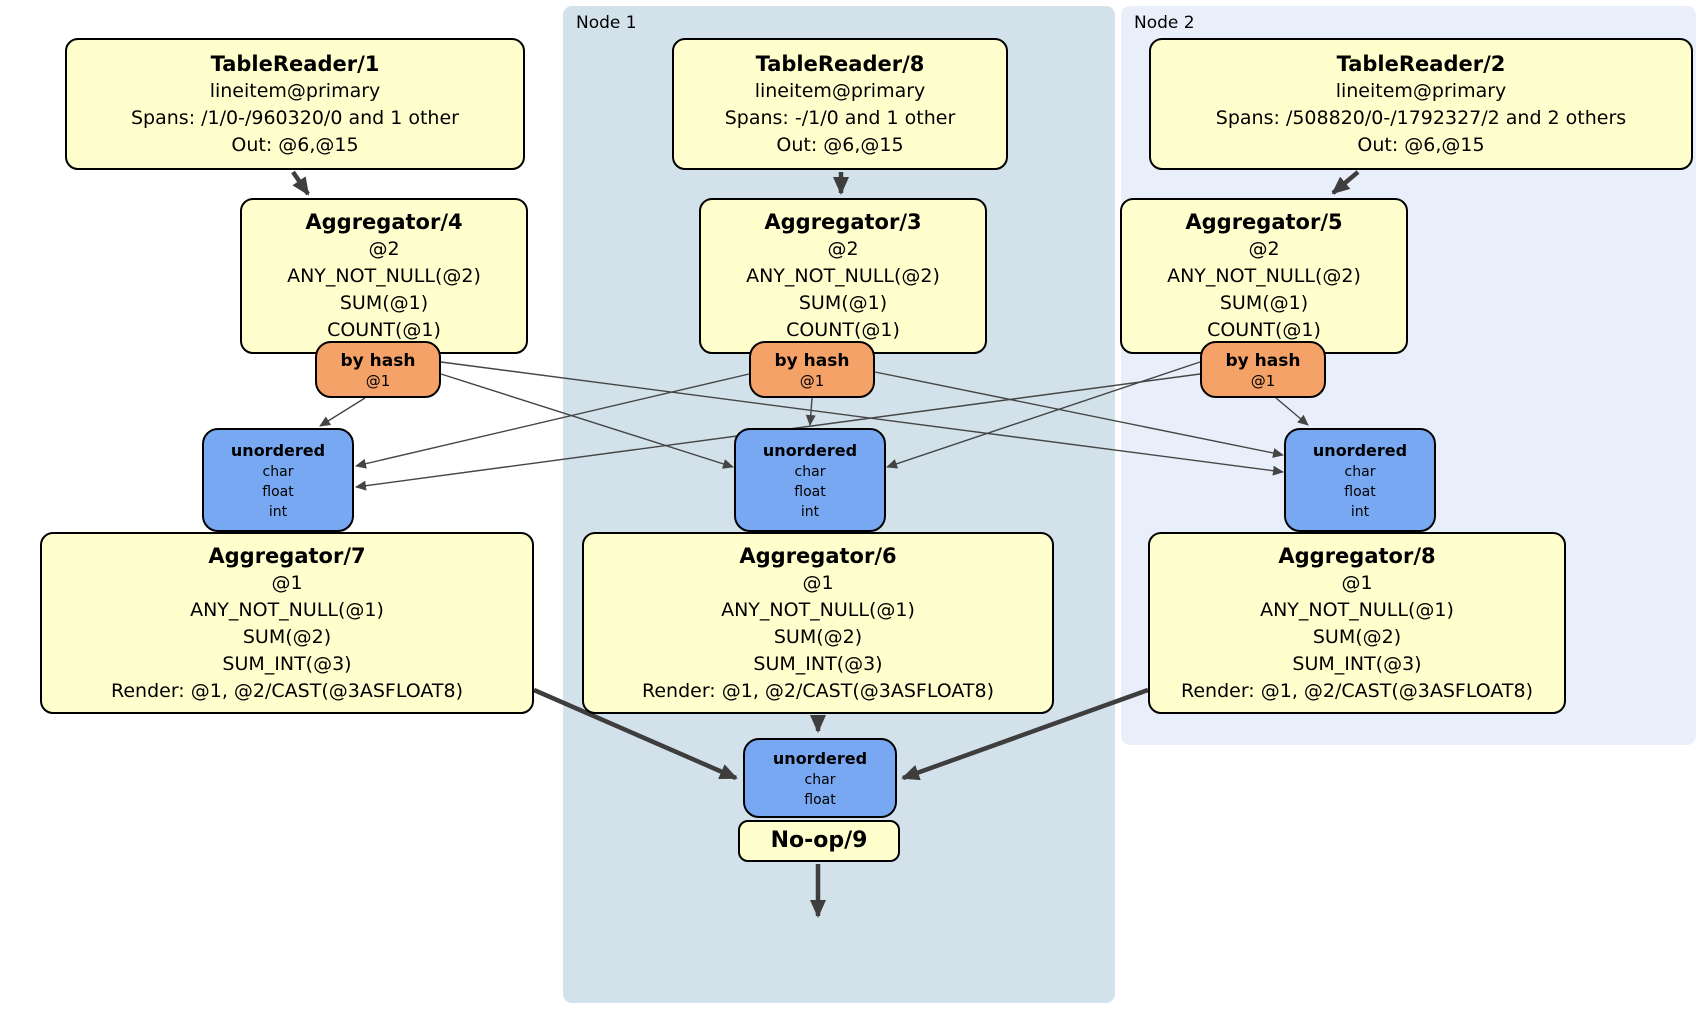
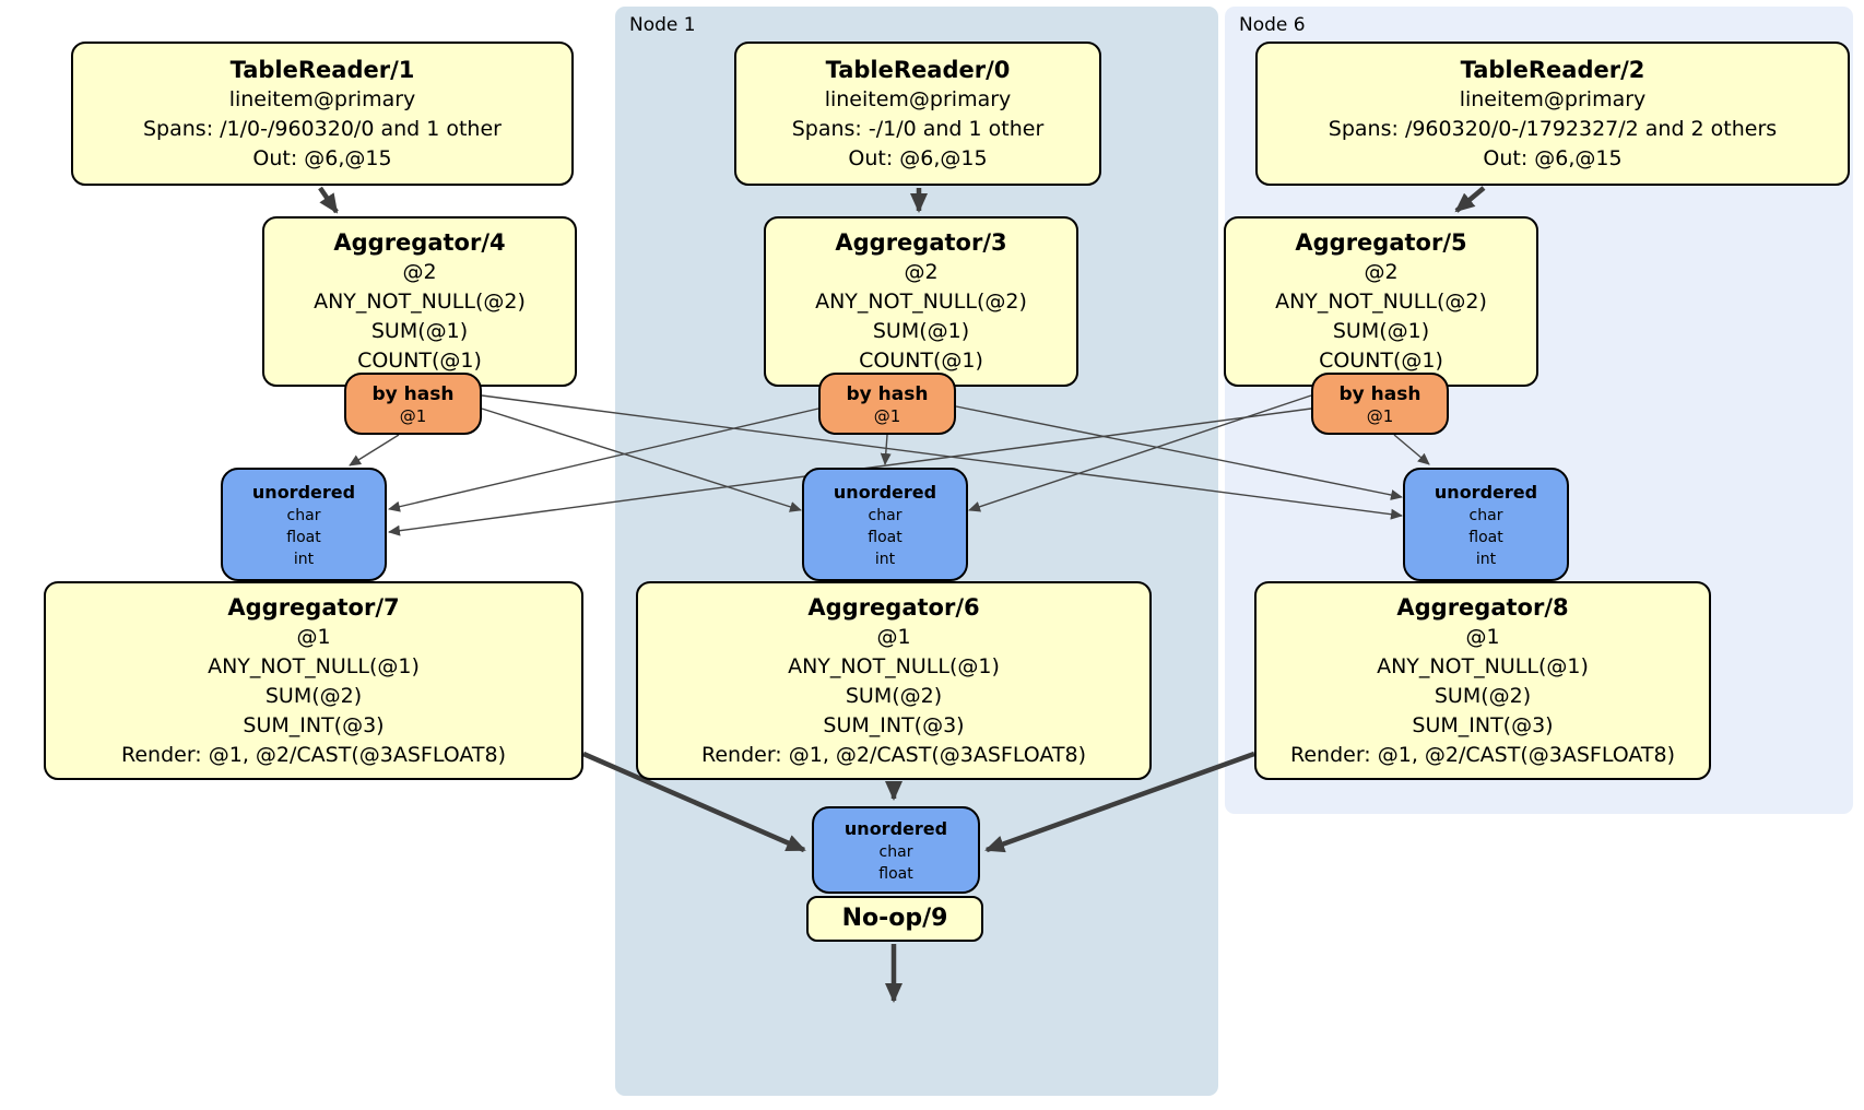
  Node 1
- Node 2
+ Node 6
  TableReader/1
  lineitem@primary
  Spans: /1/0-/960320/0 and 1 other
  Out: @6,@15
  Aggregator/4
  @2
  ANY_NOT_NULL(@2)
  SUM(@1)
  COUNT(@1)
  by hash
  @1
  unordered
  char
  float
  int
  Aggregator/7
  @1
  ANY_NOT_NULL(@1)
  SUM(@2)
  SUM_INT(@3)
  Render: @1, @2/CAST(@3ASFLOAT8)
- TableReader/8
+ TableReader/0
  lineitem@primary
  Spans: -/1/0 and 1 other
  Out: @6,@15
  Aggregator/3
  @2
  ANY_NOT_NULL(@2)
  SUM(@1)
  COUNT(@1)
  by hash
  @1
  unordered
  char
  float
  int
  Aggregator/6
  @1
  ANY_NOT_NULL(@1)
  SUM(@2)
  SUM_INT(@3)
  Render: @1, @2/CAST(@3ASFLOAT8)
  TableReader/2
  lineitem@primary
- Spans: /508820/0-/1792327/2 and 2 others
+ Spans: /960320/0-/1792327/2 and 2 others
  Out: @6,@15
  Aggregator/5
  @2
  ANY_NOT_NULL(@2)
  SUM(@1)
  COUNT(@1)
  by hash
  @1
  unordered
  char
  float
  int
  Aggregator/8
  @1
  ANY_NOT_NULL(@1)
  SUM(@2)
  SUM_INT(@3)
  Render: @1, @2/CAST(@3ASFLOAT8)
  unordered
  char
  float
  No-op/9
